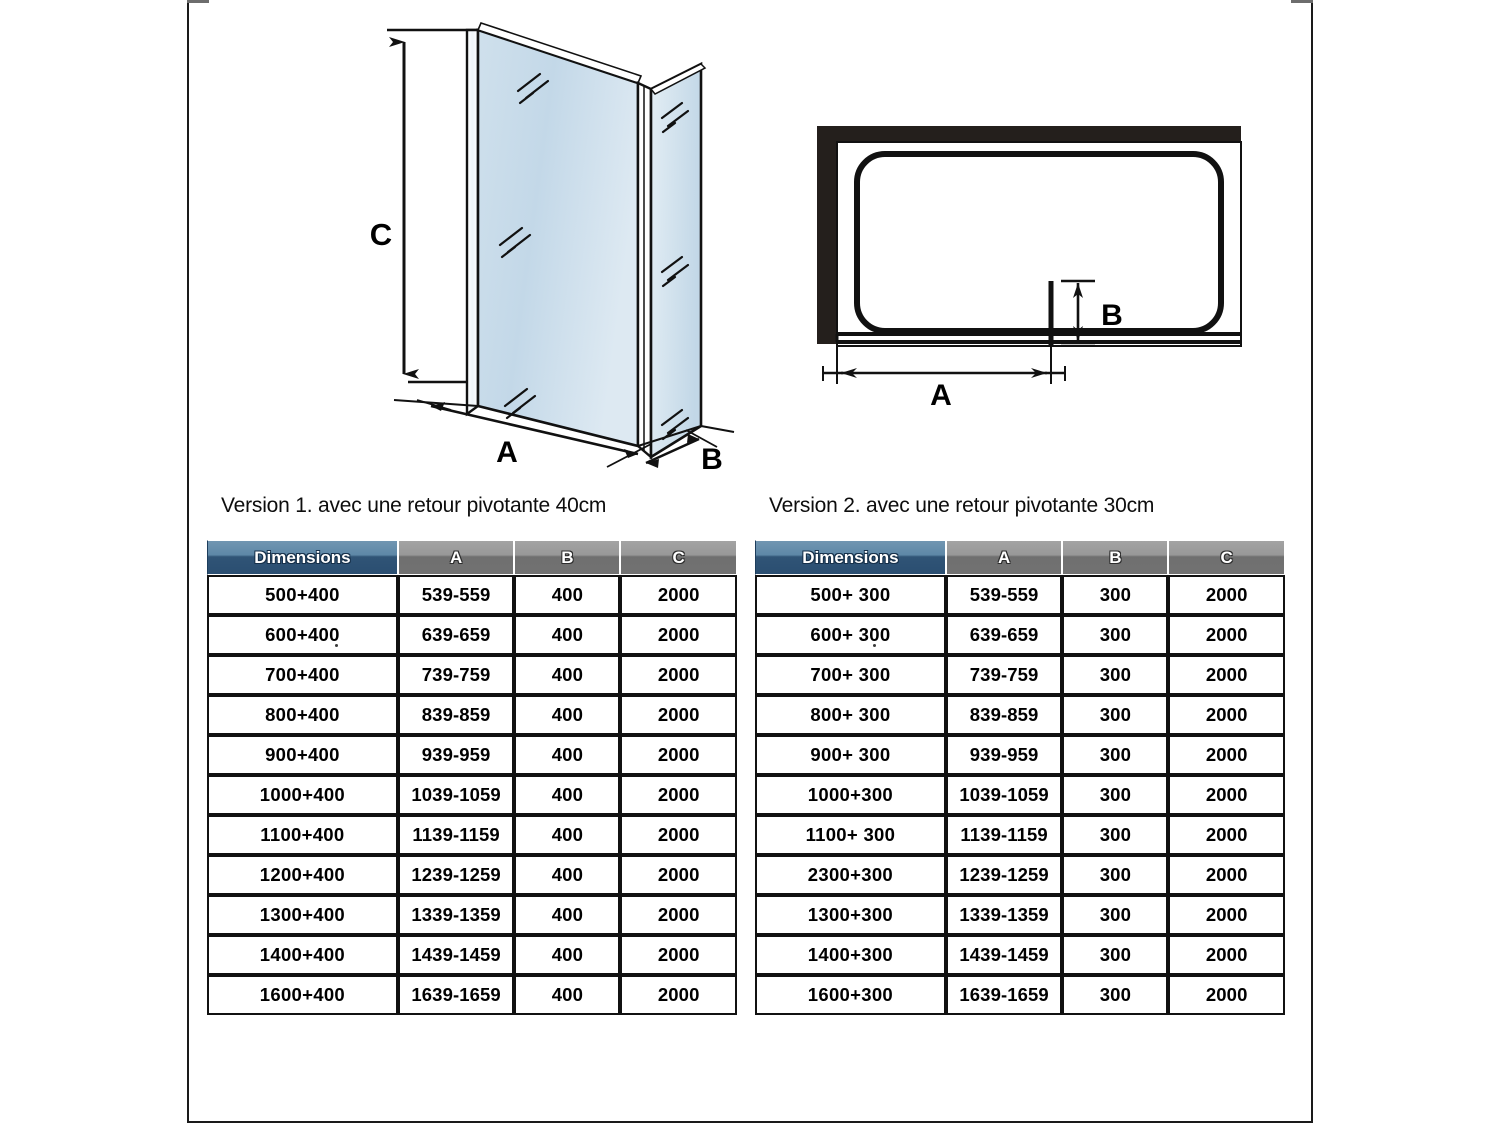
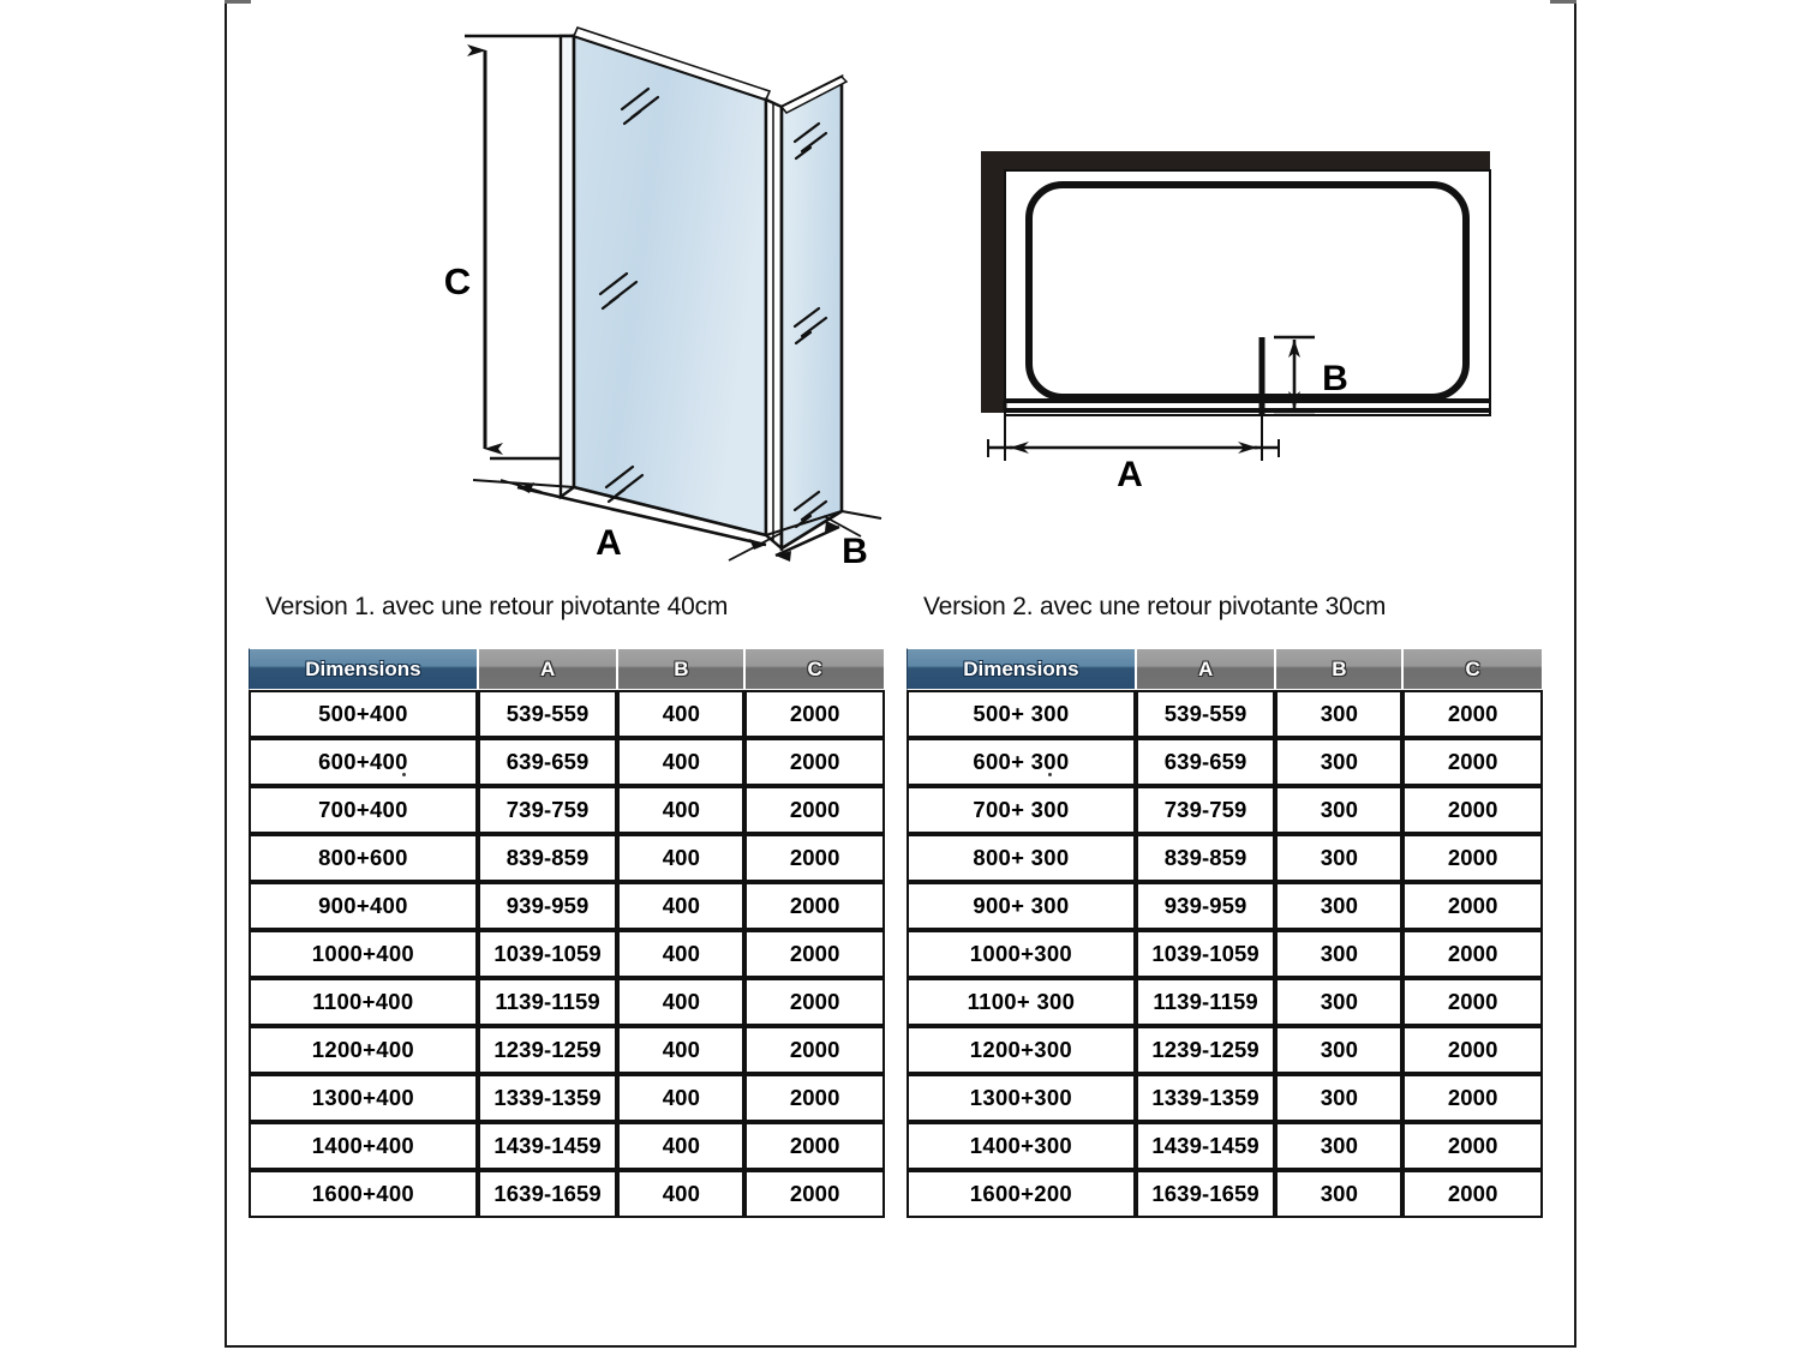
  C
  A
  B
  B
  A
  Version 1. avec une retour pivotante 40cm
  Dimensions	A	B	C
  500+400	539-559	400	2000
  600+400	639-659	400	2000
  700+400	739-759	400	2000
- 800+400	839-859	400	2000
+ 800+600	839-859	400	2000
  900+400	939-959	400	2000
  1000+400	1039-1059	400	2000
  1100+400	1139-1159	400	2000
  1200+400	1239-1259	400	2000
  1300+400	1339-1359	400	2000
  1400+400	1439-1459	400	2000
  1600+400	1639-1659	400	2000
  Version 2. avec une retour pivotante 30cm
  Dimensions	A	B	C
  500+ 300	539-559	300	2000
  600+ 300	639-659	300	2000
  700+ 300	739-759	300	2000
  800+ 300	839-859	300	2000
  900+ 300	939-959	300	2000
  1000+300	1039-1059	300	2000
  1100+ 300	1139-1159	300	2000
- 2300+300	1239-1259	300	2000
+ 1200+300	1239-1259	300	2000
  1300+300	1339-1359	300	2000
  1400+300	1439-1459	300	2000
- 1600+300	1639-1659	300	2000
+ 1600+200	1639-1659	300	2000
